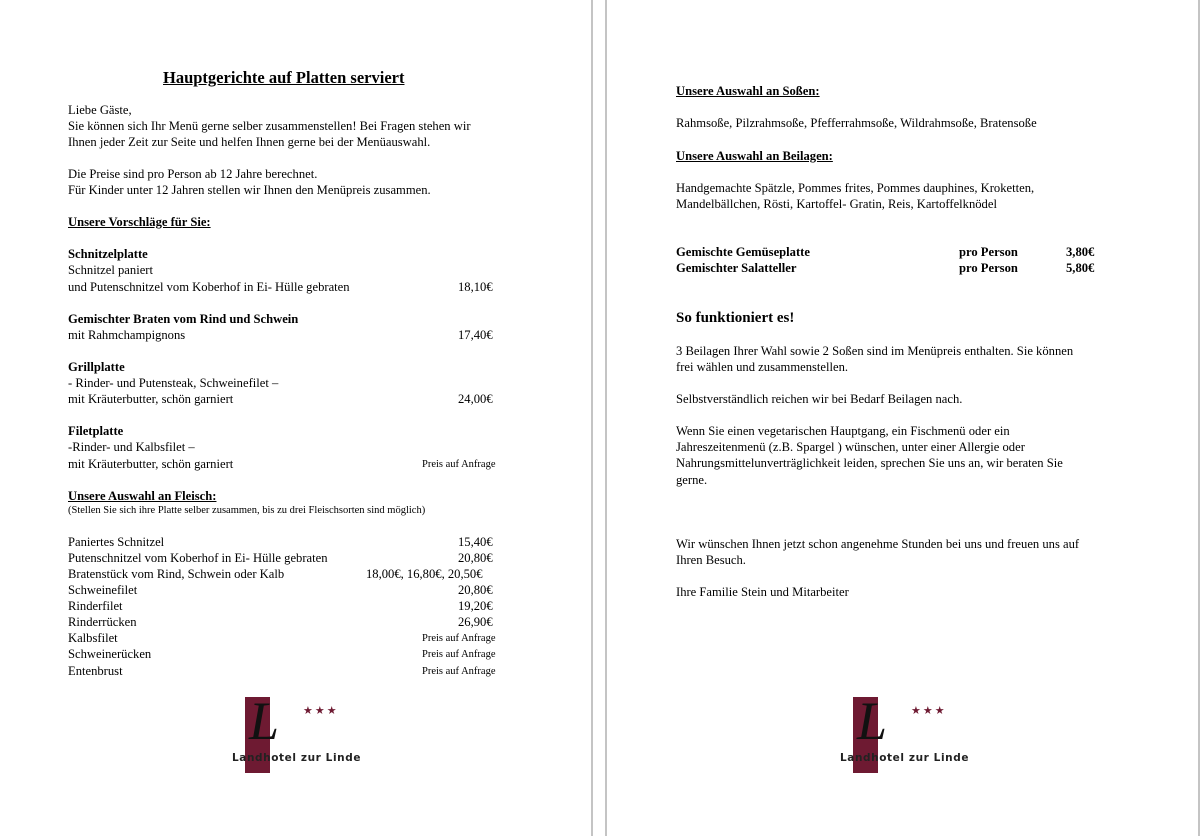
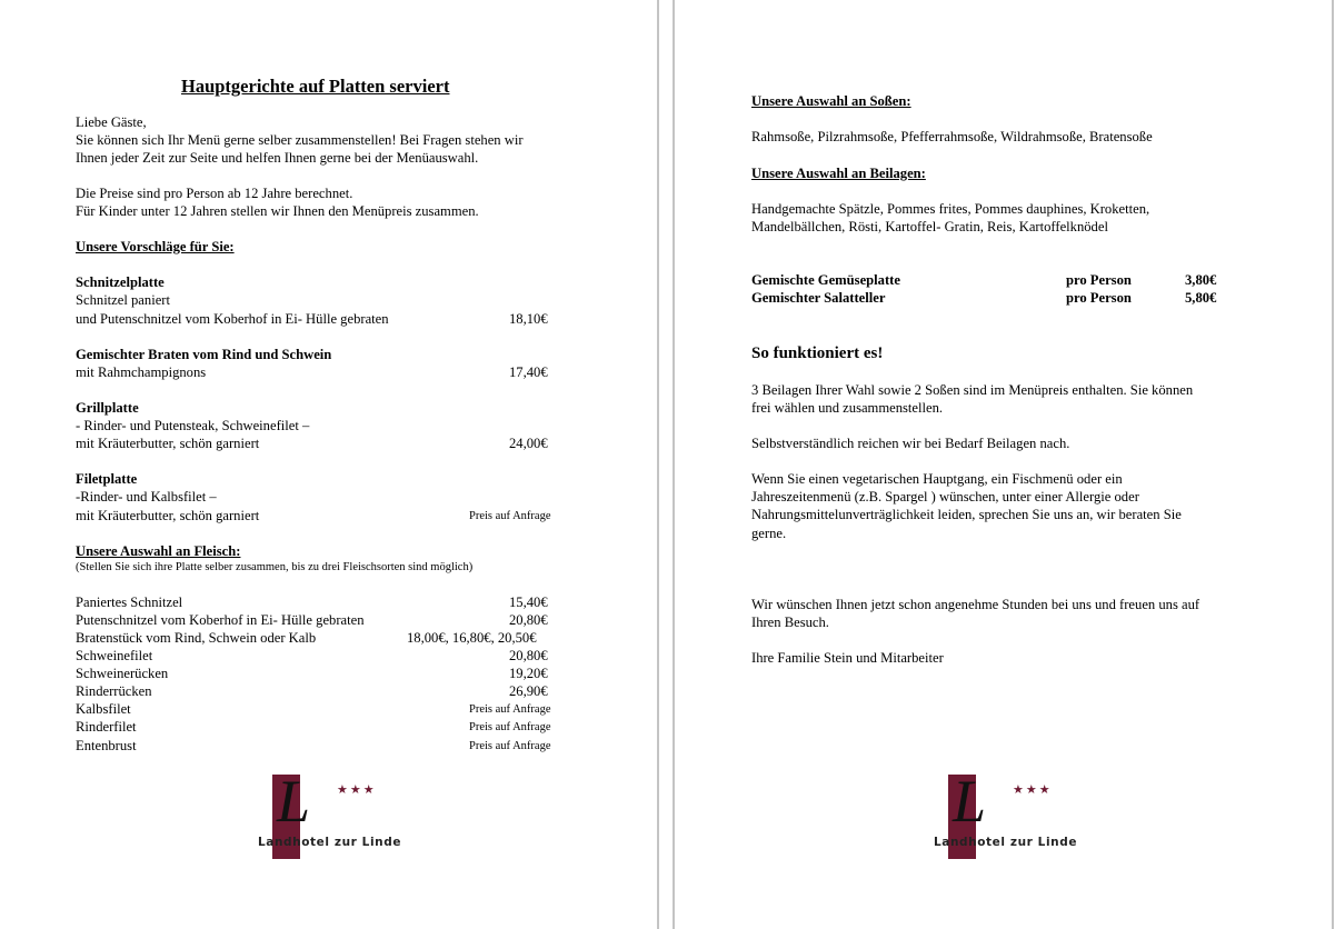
  Hauptgerichte auf Platten serviert
  Liebe Gäste,
  Sie können sich Ihr Menü gerne selber zusammenstellen! Bei Fragen stehen wir
  Ihnen jeder Zeit zur Seite und helfen Ihnen gerne bei der Menüauswahl.
  Die Preise sind pro Person ab 12 Jahre berechnet.
  Für Kinder unter 12 Jahren stellen wir Ihnen den Menüpreis zusammen.
  Unsere Vorschläge für Sie:
  Schnitzelplatte
  Schnitzel paniert
  und Putenschnitzel vom Koberhof in Ei- Hülle gebraten
  18,10€
  Gemischter Braten vom Rind und Schwein
  mit Rahmchampignons
  17,40€
  Grillplatte
  - Rinder- und Putensteak, Schweinefilet –
  mit Kräuterbutter, schön garniert
  24,00€
  Filetplatte
  -Rinder- und Kalbsfilet –
  mit Kräuterbutter, schön garniert
  Preis auf Anfrage
  Unsere Auswahl an Fleisch:
  (Stellen Sie sich ihre Platte selber zusammen, bis zu drei Fleischsorten sind möglich)
  Paniertes Schnitzel
  15,40€
  Putenschnitzel vom Koberhof in Ei- Hülle gebraten
  20,80€
  Bratenstück vom Rind, Schwein oder Kalb
  18,00€, 16,80€, 20,50€
  Schweinefilet
  20,80€
- Rinderfilet
+ Schweinerücken
  19,20€
  Rinderrücken
  26,90€
  Kalbsfilet
  Preis auf Anfrage
- Schweinerücken
+ Rinderfilet
  Preis auf Anfrage
  Entenbrust
  Preis auf Anfrage
  L
  ★★★
  Landhotel zur Linde
  Unsere Auswahl an Soßen:
  Rahmsoße, Pilzrahmsoße, Pfefferrahmsoße, Wildrahmsoße, Bratensoße
  Unsere Auswahl an Beilagen:
  Handgemachte Spätzle, Pommes frites, Pommes dauphines, Kroketten,
  Mandelbällchen, Rösti, Kartoffel- Gratin, Reis, Kartoffelknödel
  Gemischte Gemüseplatte
  pro Person
  3,80€
  Gemischter Salatteller
  pro Person
  5,80€
  So funktioniert es!
  3 Beilagen Ihrer Wahl sowie 2 Soßen sind im Menüpreis enthalten. Sie können
  frei wählen und zusammenstellen.
  Selbstverständlich reichen wir bei Bedarf Beilagen nach.
  Wenn Sie einen vegetarischen Hauptgang, ein Fischmenü oder ein
  Jahreszeitenmenü (z.B. Spargel ) wünschen, unter einer Allergie oder
  Nahrungsmittelunverträglichkeit leiden, sprechen Sie uns an, wir beraten Sie
  gerne.
  Wir wünschen Ihnen jetzt schon angenehme Stunden bei uns und freuen uns auf
  Ihren Besuch.
  Ihre Familie Stein und Mitarbeiter
  L
  ★★★
  Landhotel zur Linde
